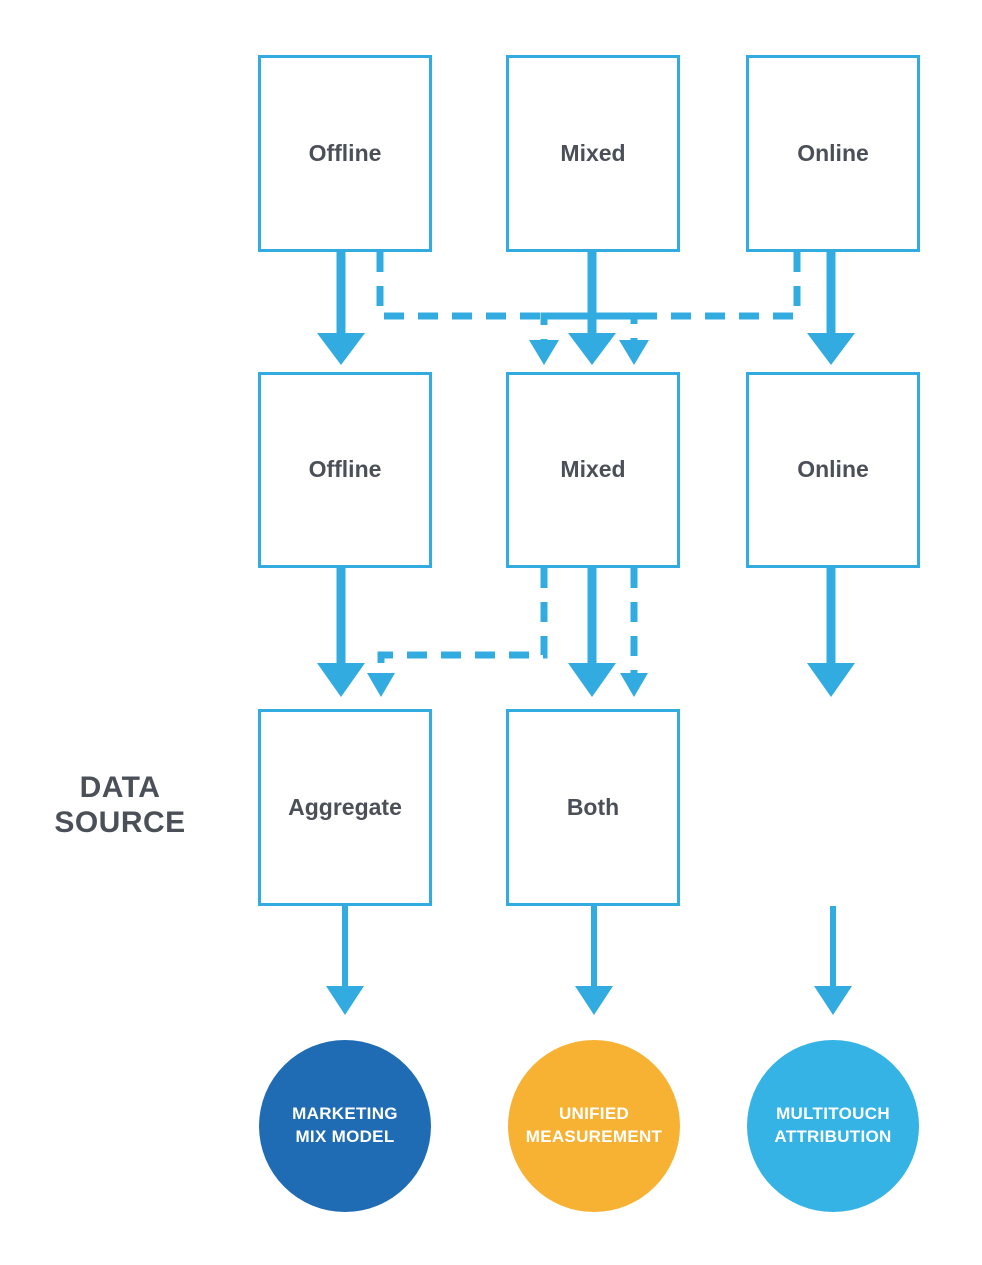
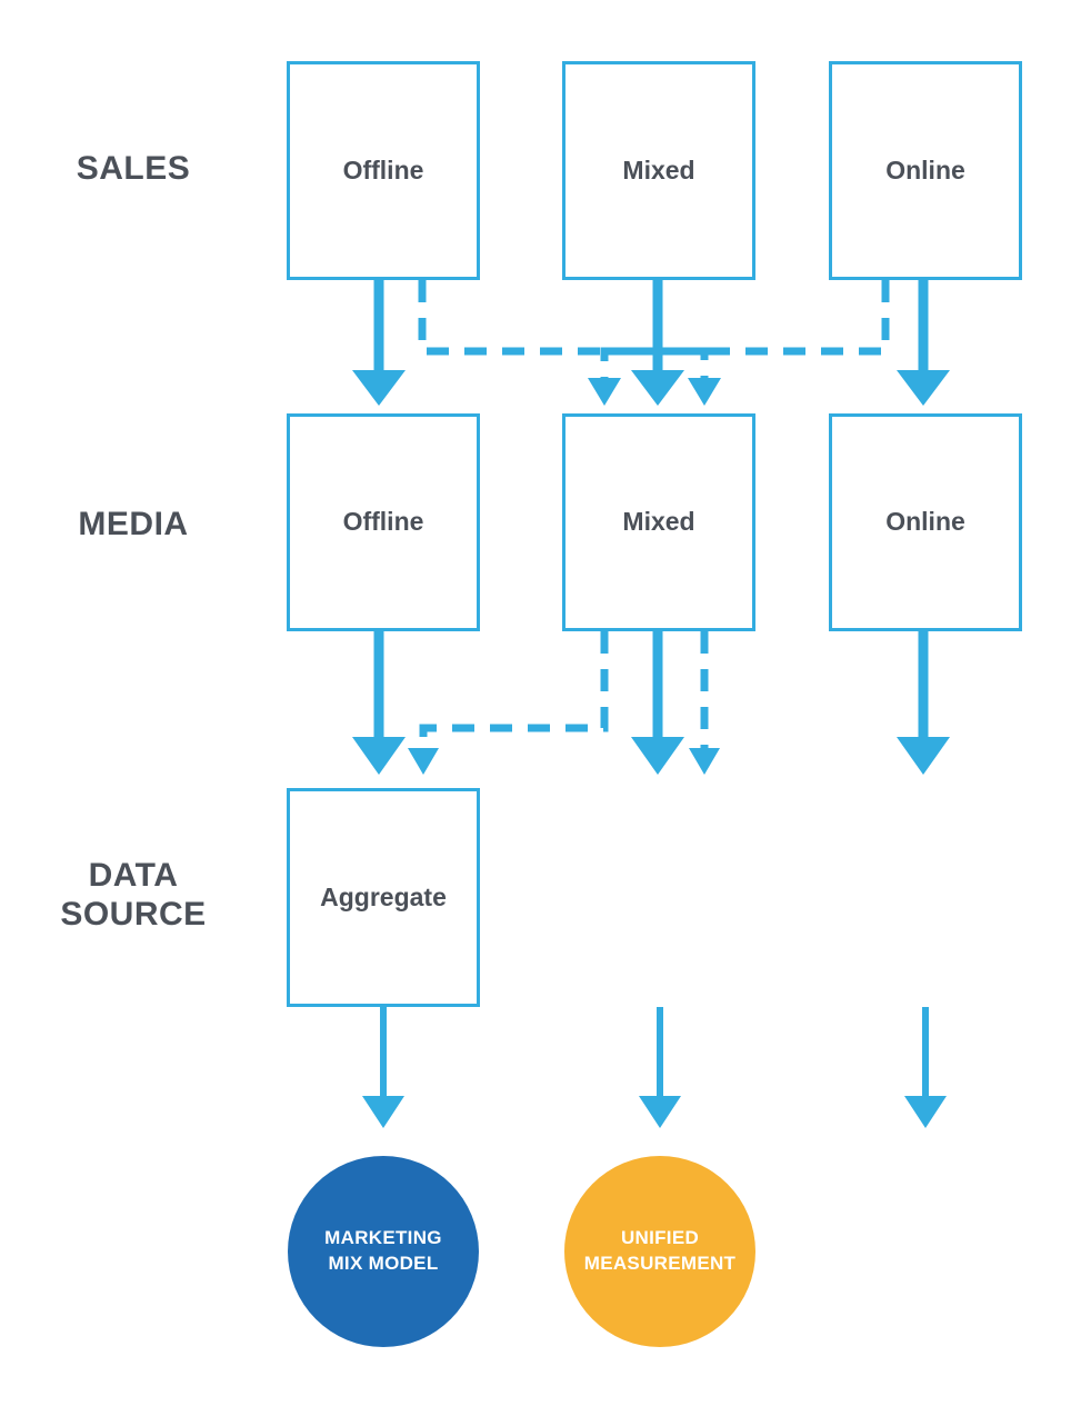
+ SALES
+ MEDIA
  DATA
  SOURCE
  Offline
  Mixed
  Online
  Offline
  Mixed
  Online
  Aggregate
- Both
  MARKETING
  MIX MODEL
  UNIFIED
  MEASUREMENT
- MULTITOUCH
- ATTRIBUTION
